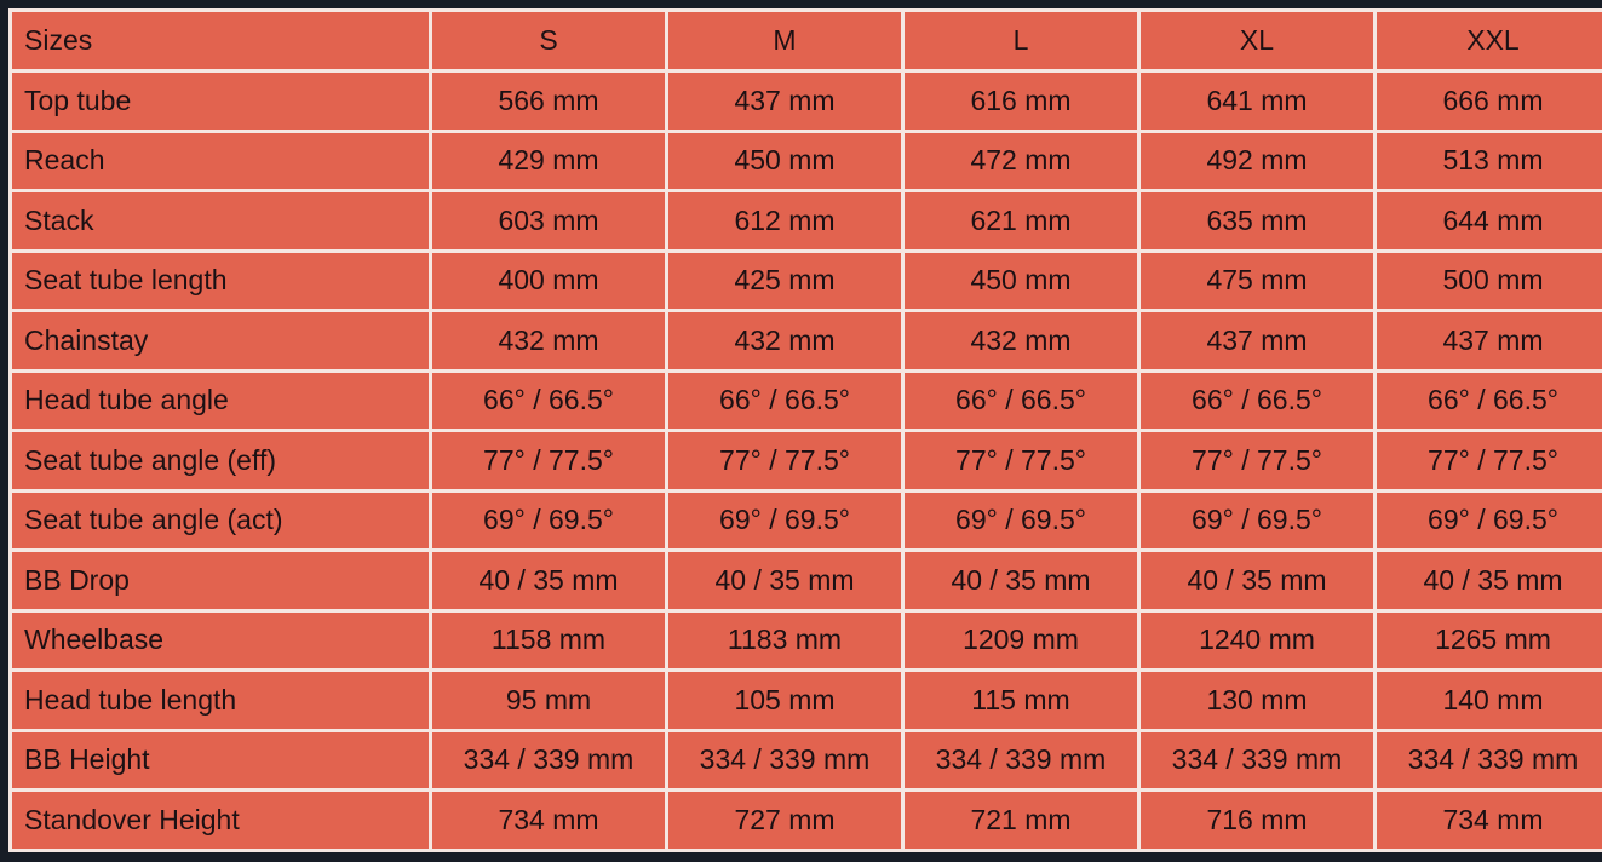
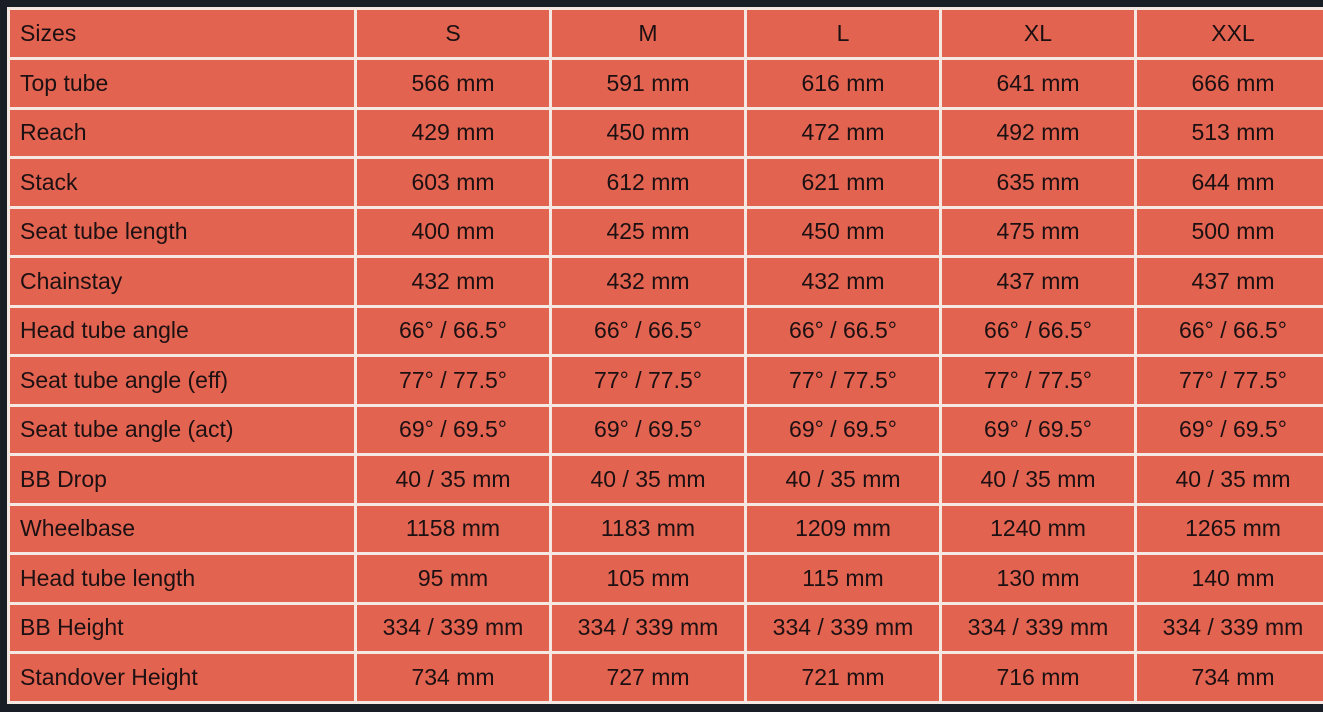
  Sizes	S	M	L	XL	XXL
- Top tube	566 mm	437 mm	616 mm	641 mm	666 mm
+ Top tube	566 mm	591 mm	616 mm	641 mm	666 mm
  Reach	429 mm	450 mm	472 mm	492 mm	513 mm
  Stack	603 mm	612 mm	621 mm	635 mm	644 mm
  Seat tube length	400 mm	425 mm	450 mm	475 mm	500 mm
  Chainstay	432 mm	432 mm	432 mm	437 mm	437 mm
  Head tube angle	66° / 66.5°	66° / 66.5°	66° / 66.5°	66° / 66.5°	66° / 66.5°
  Seat tube angle (eff)	77° / 77.5°	77° / 77.5°	77° / 77.5°	77° / 77.5°	77° / 77.5°
  Seat tube angle (act)	69° / 69.5°	69° / 69.5°	69° / 69.5°	69° / 69.5°	69° / 69.5°
  BB Drop	40 / 35 mm	40 / 35 mm	40 / 35 mm	40 / 35 mm	40 / 35 mm
  Wheelbase	1158 mm	1183 mm	1209 mm	1240 mm	1265 mm
  Head tube length	95 mm	105 mm	115 mm	130 mm	140 mm
  BB Height	334 / 339 mm	334 / 339 mm	334 / 339 mm	334 / 339 mm	334 / 339 mm
  Standover Height	734 mm	727 mm	721 mm	716 mm	734 mm
